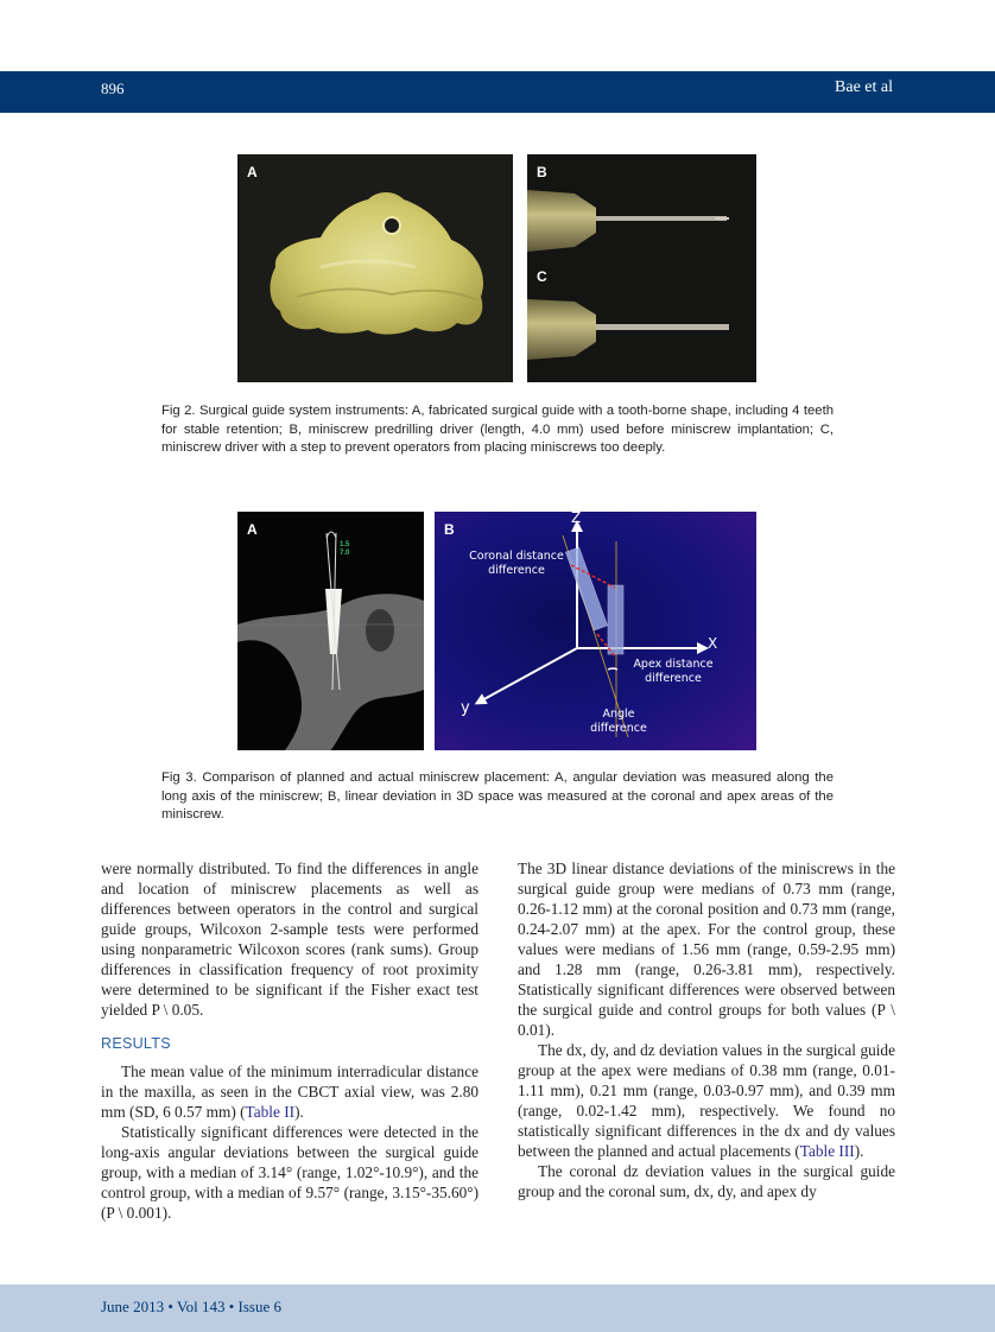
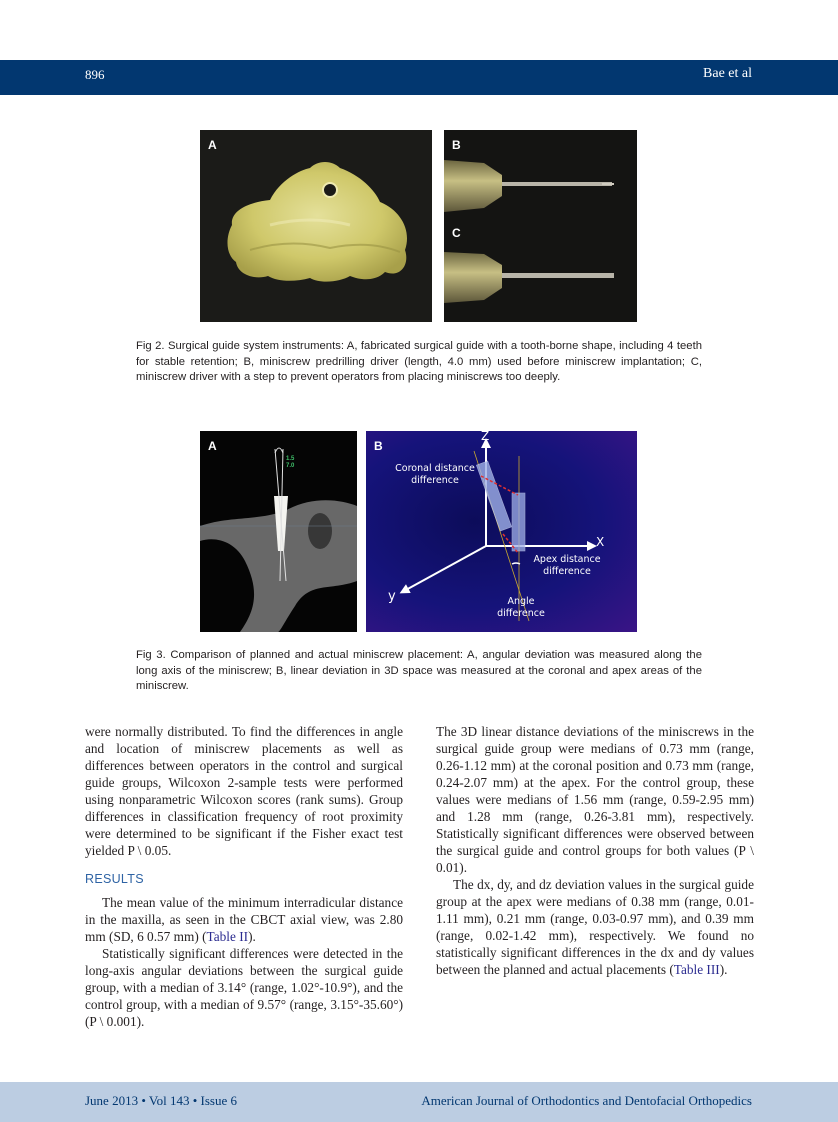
  896
  Bae et al
  A
  B
  C
  Fig 2. Surgical guide system instruments: A, fabricated surgical guide with a tooth-borne shape, including 4 teeth for stable retention; B, miniscrew predrilling driver (length, 4.0 mm) used before miniscrew implantation; C, miniscrew driver with a step to prevent operators from placing miniscrews too deeply.
  A
  B
  Z
  X
  y
  Coronal distance
  difference
  Apex distance
  difference
  Angle
  difference
  Fig 3. Comparison of planned and actual miniscrew placement: A, angular deviation was measured along the long axis of the miniscrew; B, linear deviation in 3D space was measured at the coronal and apex areas of the miniscrew.
  were normally distributed. To find the differences in angle and location of miniscrew placements as well as differences between operators in the control and surgical guide groups, Wilcoxon 2-sample tests were performed using nonparametric Wilcoxon scores (rank sums). Group differences in classification frequency of root proximity were determined to be significant if the Fisher exact test yielded P \ 0.05.
  RESULTS
  The mean value of the minimum interradicular distance in the maxilla, as seen in the CBCT axial view, was 2.80 mm (SD, 6 0.57 mm) (Table II).
  Statistically significant differences were detected in the long-axis angular deviations between the surgical guide group, with a median of 3.14° (range, 1.02°-10.9°), and the control group, with a median of 9.57° (range, 3.15°-35.60°) (P \ 0.001).
  The 3D linear distance deviations of the miniscrews in the surgical guide group were medians of 0.73 mm (range, 0.26-1.12 mm) at the coronal position and 0.73 mm (range, 0.24-2.07 mm) at the apex. For the control group, these values were medians of 1.56 mm (range, 0.59-2.95 mm) and 1.28 mm (range, 0.26-3.81 mm), respectively. Statistically significant differences were observed between the surgical guide and control groups for both values (P \ 0.01).
  The dx, dy, and dz deviation values in the surgical guide group at the apex were medians of 0.38 mm (range, 0.01-1.11 mm), 0.21 mm (range, 0.03-0.97 mm), and 0.39 mm (range, 0.02-1.42 mm), respectively. We found no statistically significant differences in the dx and dy values between the planned and actual placements (Table III).
- The coronal dz deviation values in the surgical guide group and the coronal sum, dx, dy, and apex dy
  June 2013 • Vol 143 • Issue 6
+ American Journal of Orthodontics and Dentofacial Orthopedics
